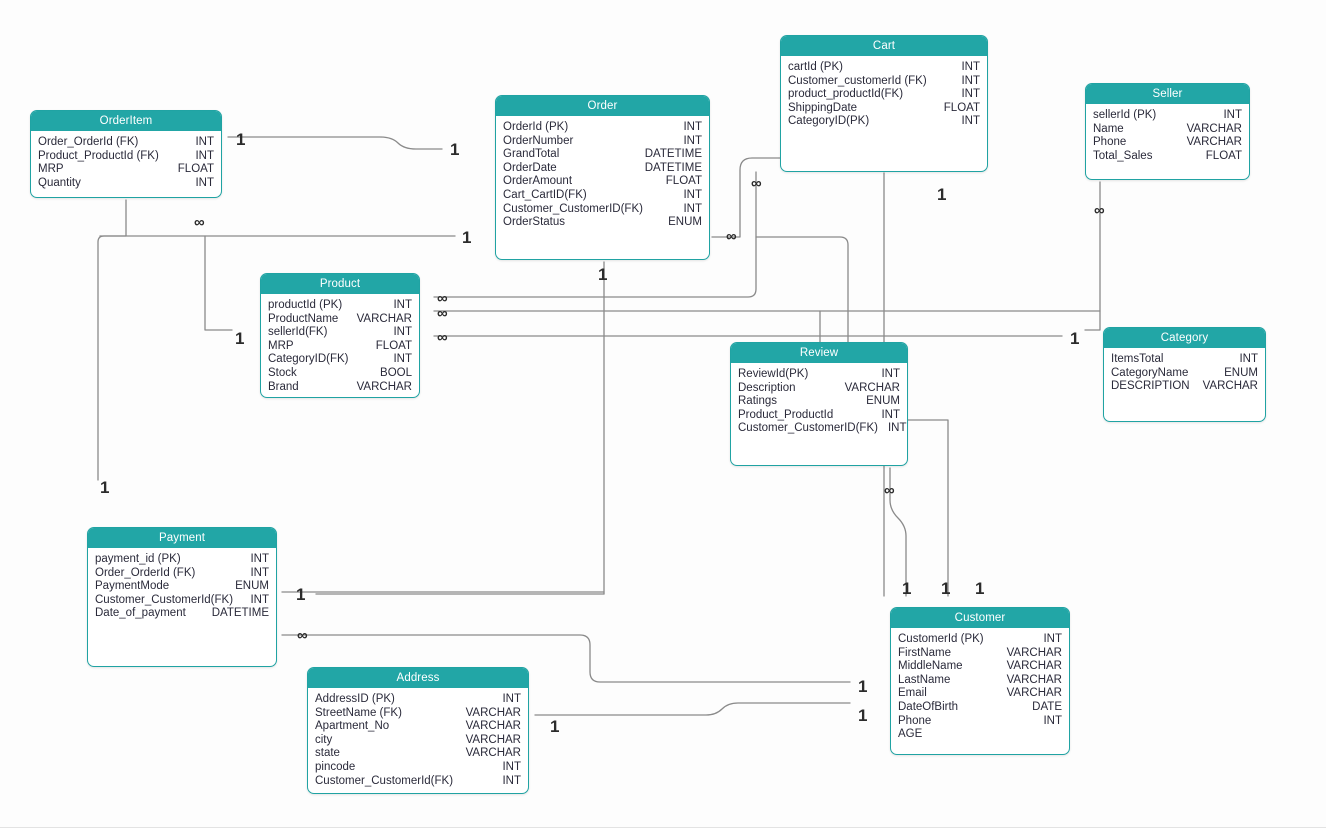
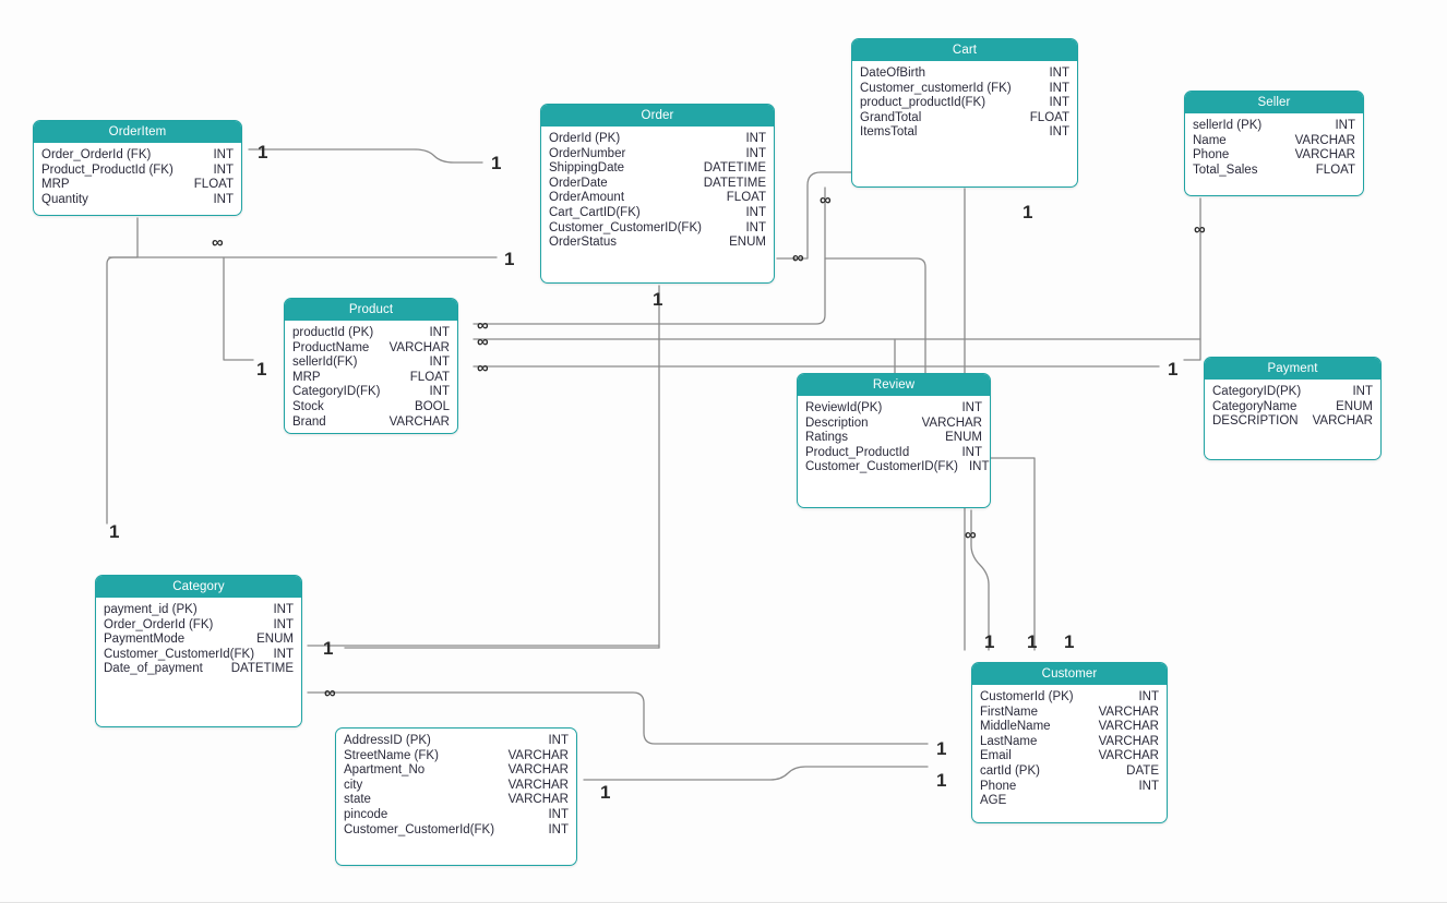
  OrderItem
  Order_OrderId (FK)
  INT
  Product_ProductId (FK)
  INT
  MRP
  FLOAT
  Quantity
  INT
  Order
  OrderId (PK)
  INT
  OrderNumber
  INT
- GrandTotal
+ ShippingDate
  DATETIME
  OrderDate
  DATETIME
  OrderAmount
  FLOAT
  Cart_CartID(FK)
  INT
  Customer_CustomerID(FK)
  INT
  OrderStatus
  ENUM
  Cart
- cartId (PK)
+ DateOfBirth
  INT
  Customer_customerId (FK)
  INT
  product_productId(FK)
  INT
- ShippingDate
+ GrandTotal
  FLOAT
- CategoryID(PK)
+ ItemsTotal
  INT
  Seller
  sellerId (PK)
  INT
  Name
  VARCHAR
  Phone
  VARCHAR
  Total_Sales
  FLOAT
  Product
  productId (PK)
  INT
  ProductName
  VARCHAR
  sellerId(FK)
  INT
  MRP
  FLOAT
  CategoryID(FK)
  INT
  Stock
  BOOL
  Brand
  VARCHAR
  Review
  ReviewId(PK)
  INT
  Description
  VARCHAR
  Ratings
  ENUM
  Product_ProductId
  INT
  Customer_CustomerID(FK)
  INT
- Category
+ Payment
- ItemsTotal
+ CategoryID(PK)
  INT
  CategoryName
  ENUM
  DESCRIPTION
  VARCHAR
- Payment
+ Category
  payment_id (PK)
  INT
  Order_OrderId (FK)
  INT
  PaymentMode
  ENUM
  Customer_CustomerId(FK)
  INT
  Date_of_payment
  DATETIME
- Address
  AddressID (PK)
  INT
  StreetName (FK)
  VARCHAR
  Apartment_No
  VARCHAR
  city
  VARCHAR
  state
  VARCHAR
  pincode
  INT
  Customer_CustomerId(FK)
  INT
  Customer
  CustomerId (PK)
  INT
  FirstName
  VARCHAR
  MiddleName
  VARCHAR
  LastName
  VARCHAR
  Email
  VARCHAR
- DateOfBirth
+ cartId (PK)
  DATE
  Phone
  INT
  AGE
  1
  1
  ∞
  1
  ∞
  ∞
  1
  ∞
  ∞
  ∞
  ∞
  1
  1
  1
  ∞
  1
  1
  1
  1
  1
  ∞
  1
  1
  1
